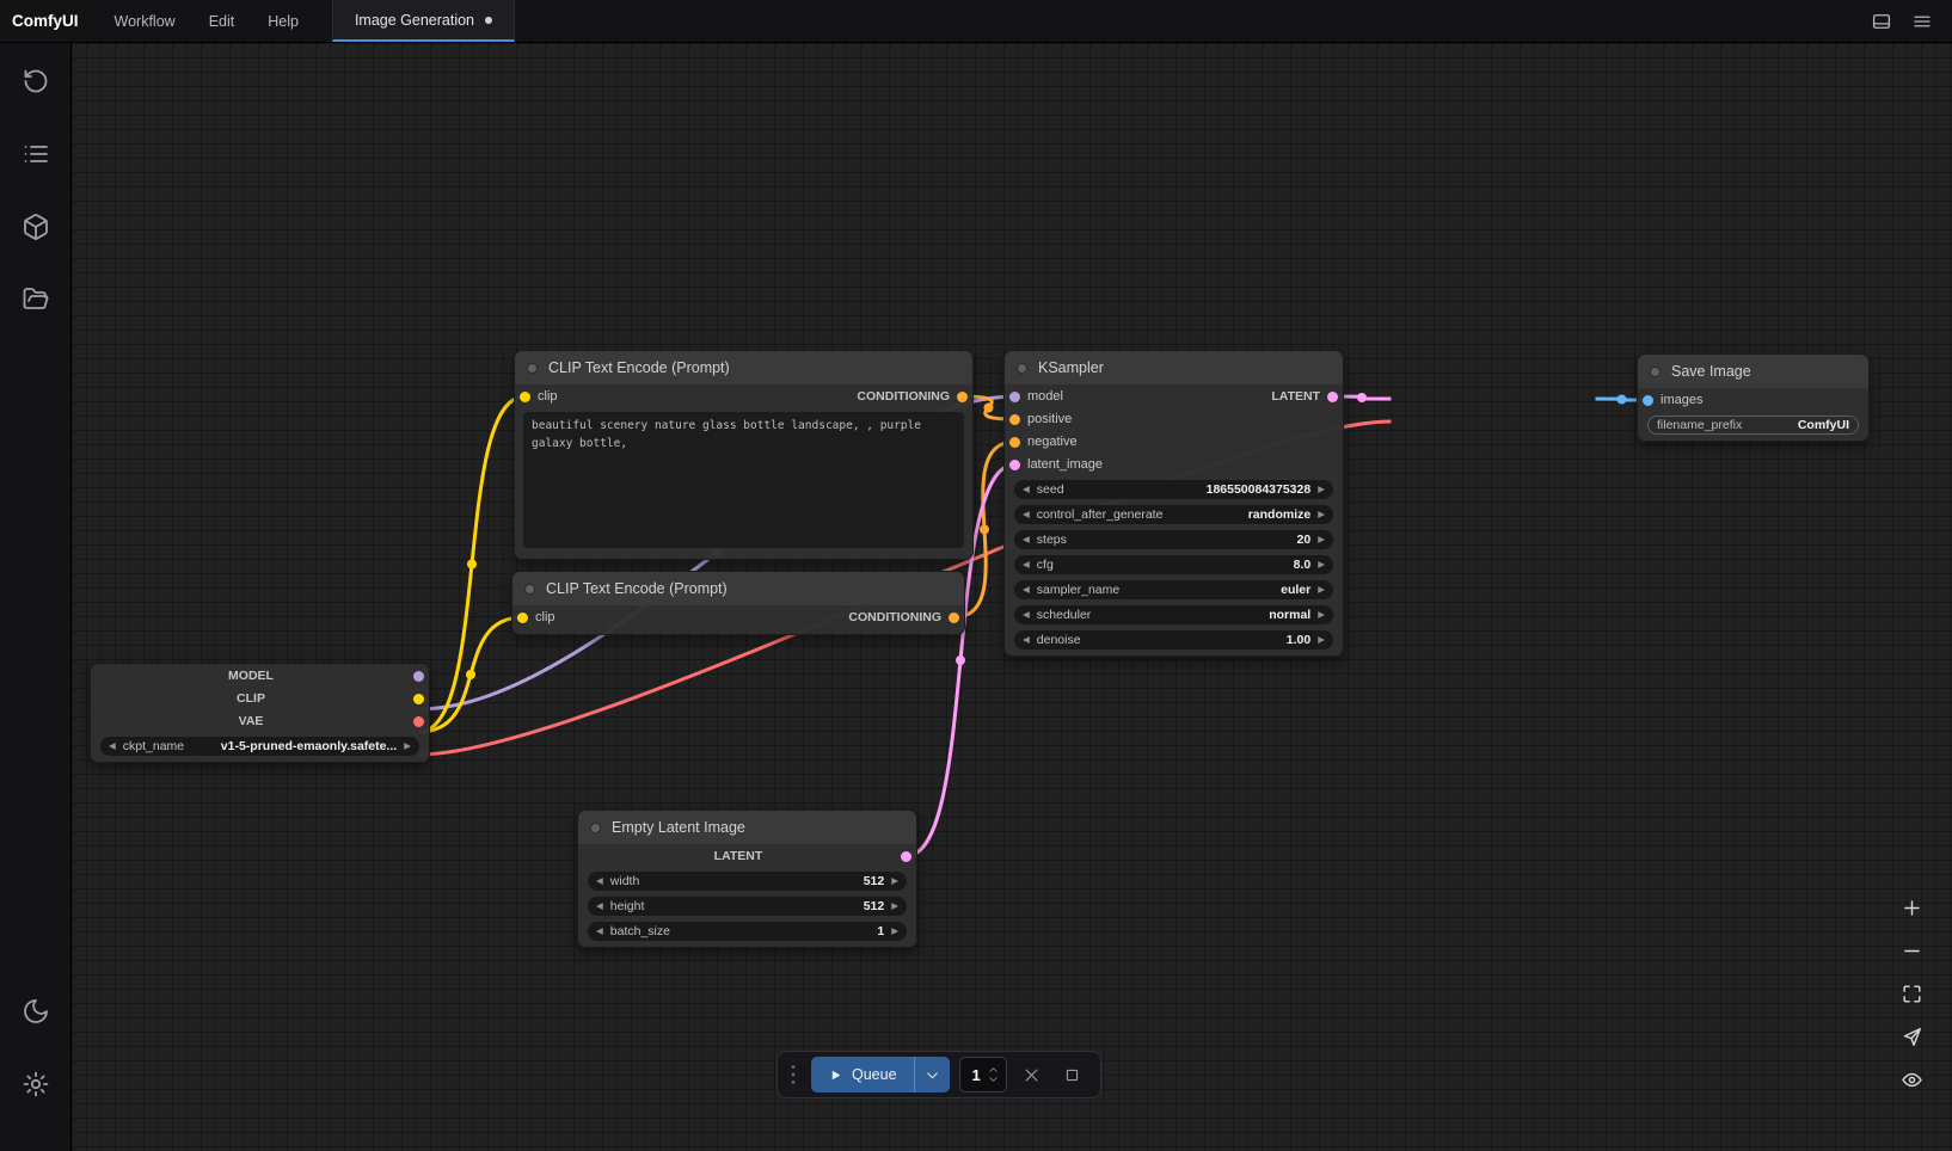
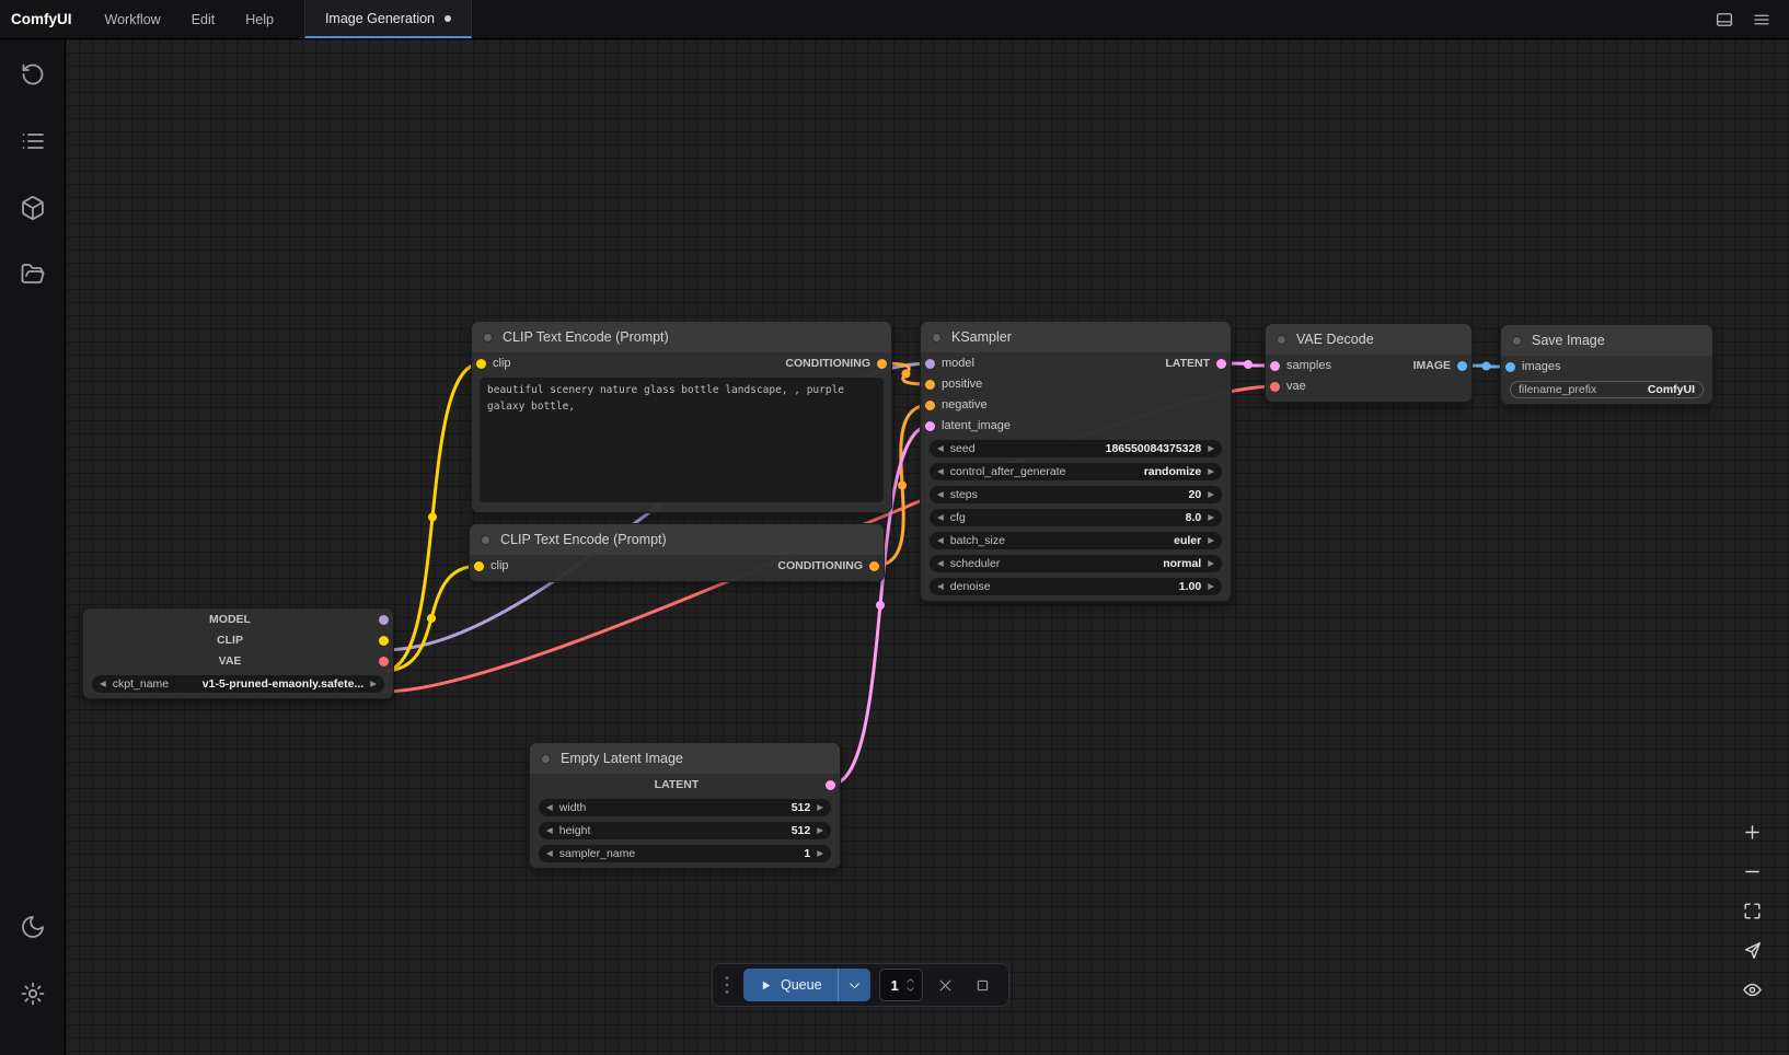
  ComfyUI
  Workflow
  Edit
  Help
  Image Generation
  MODEL
  CLIP
  VAE
  ◀
  ckpt_name
  v1-5-pruned-emaonly.safete...
  ▶
  CLIP Text Encode (Prompt)
  clip
  CONDITIONING
  CLIP Text Encode (Prompt)
  clip
  CONDITIONING
  KSampler
  model
  LATENT
  positive
  negative
  latent_image
  ◀
  seed
  186550084375328
  ▶
  ◀
  control_after_generate
  randomize
  ▶
  ◀
  steps
  20
  ▶
  ◀
  cfg
  8.0
  ▶
  ◀
- sampler_name
+ batch_size
  euler
  ▶
  ◀
  scheduler
  normal
  ▶
  ◀
  denoise
  1.00
  ▶
+ VAE Decode
+ samples
+ IMAGE
+ vae
  Save Image
  images
  filename_prefix
  ComfyUI
  Empty Latent Image
  LATENT
  ◀
  width
  512
  ▶
  ◀
  height
  512
  ▶
  ◀
- batch_size
+ sampler_name
  1
  ▶
  Queue
  1
